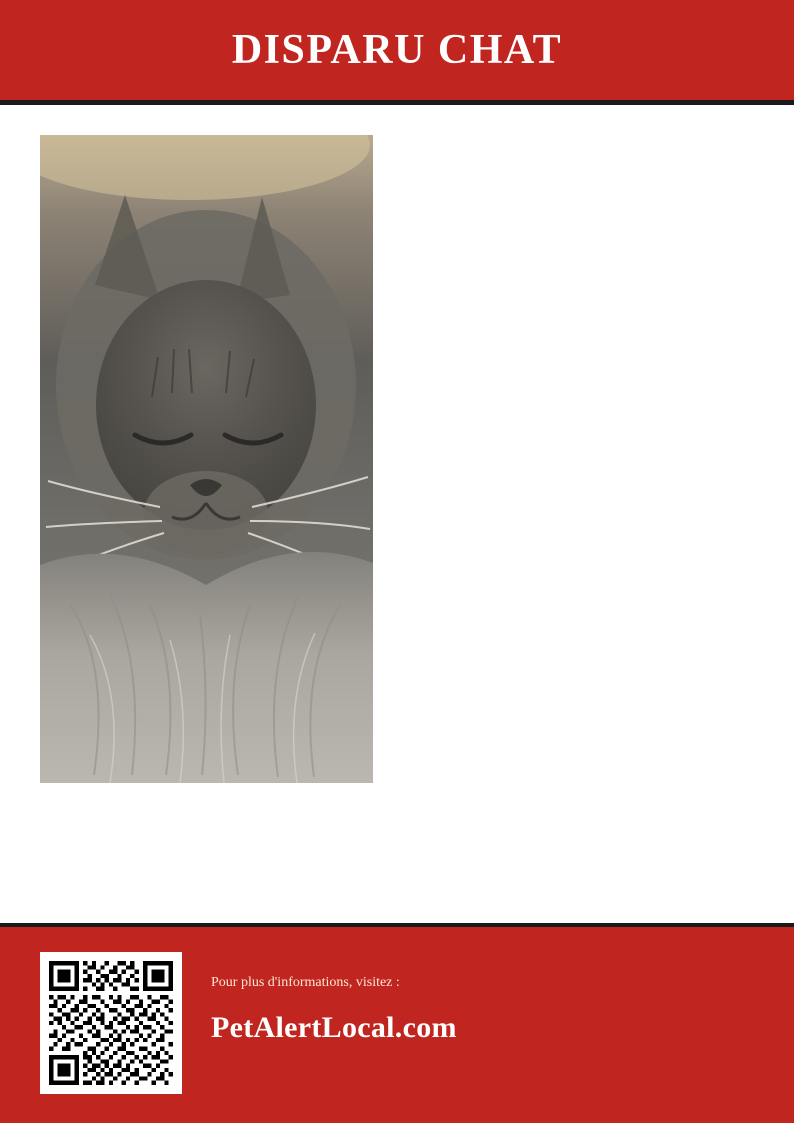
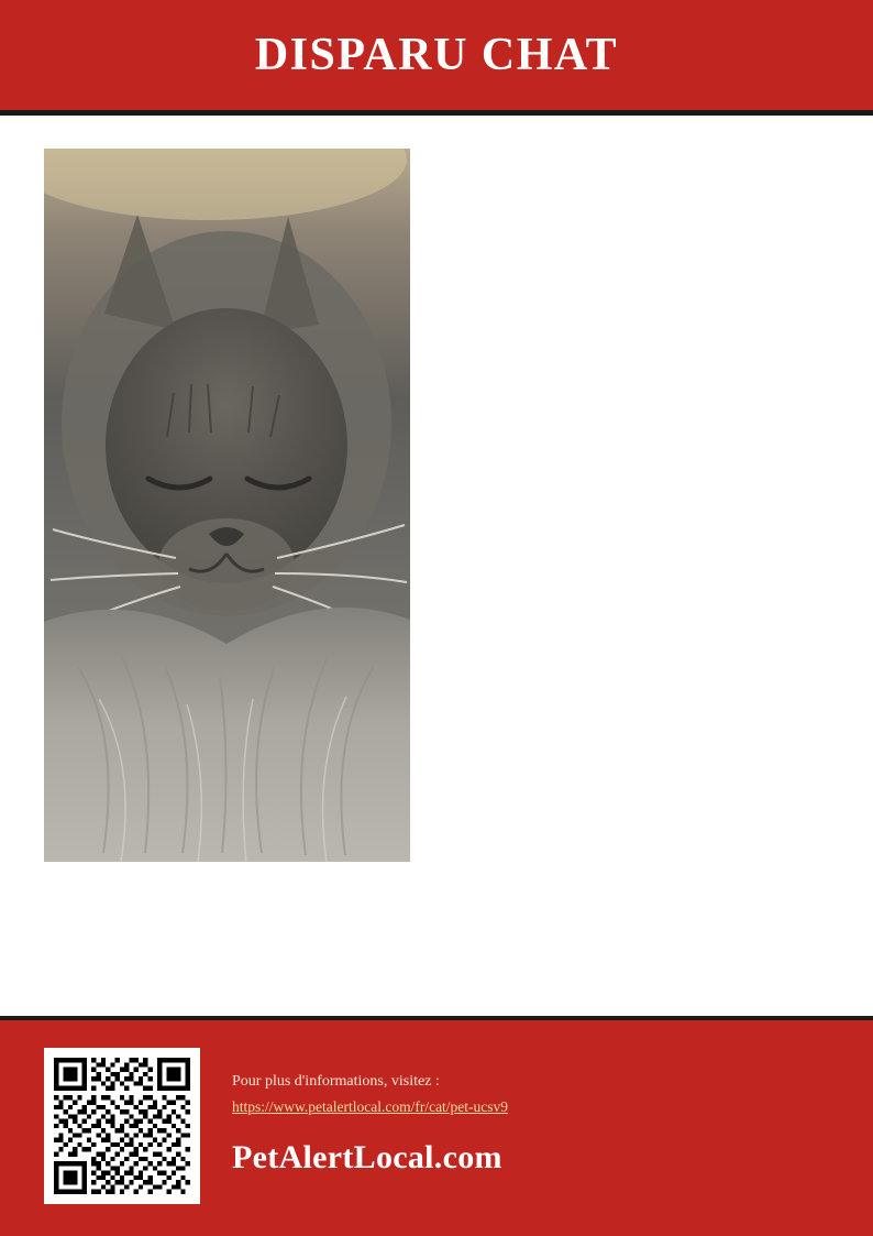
  DISPARU CHAT
  Pour plus d'informations, visitez :
+ https://www.petalertlocal.com/fr/cat/pet-ucsv9
  PetAlertLocal.com
